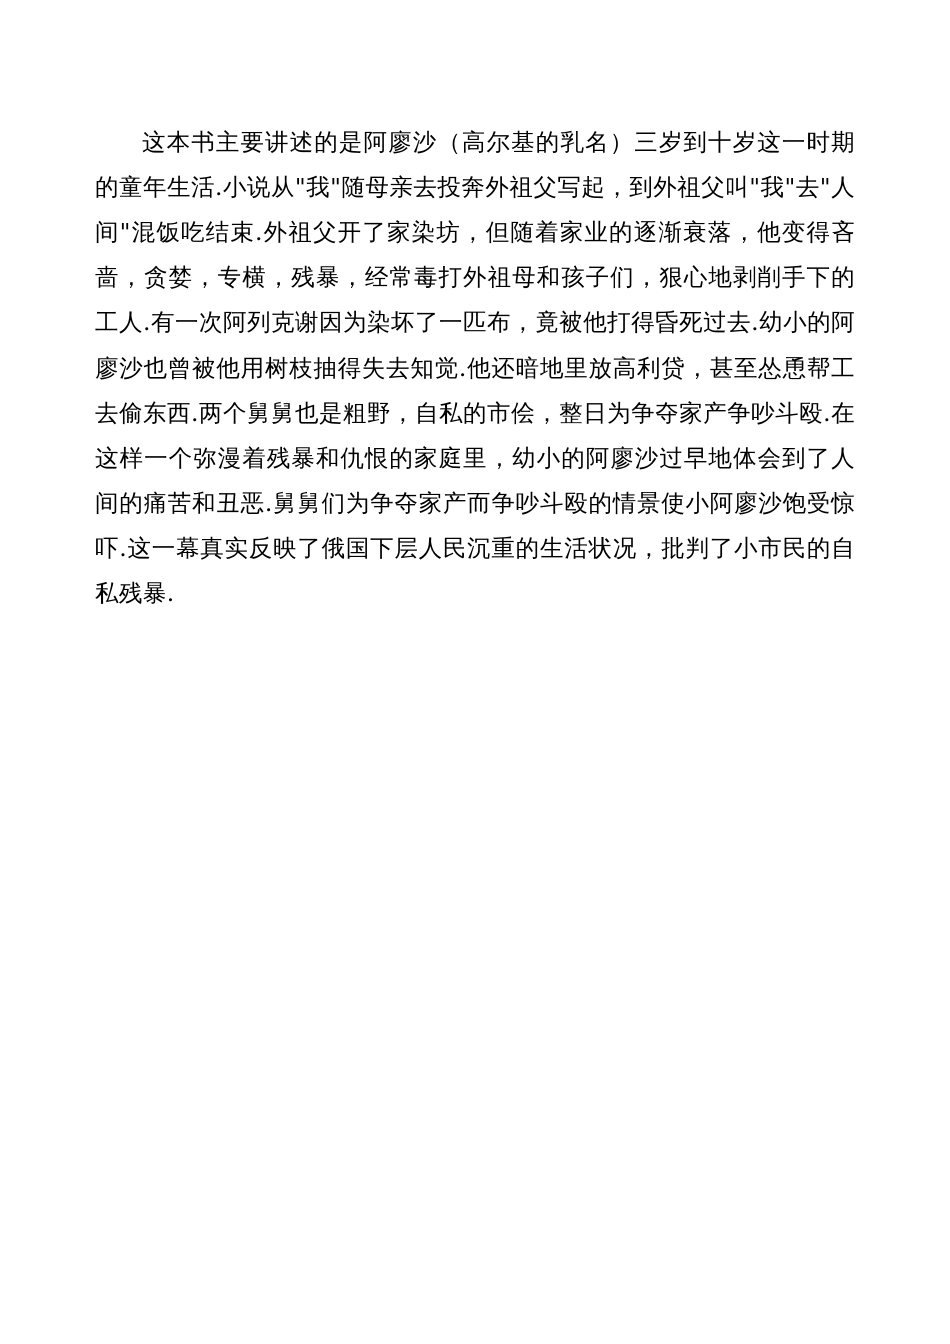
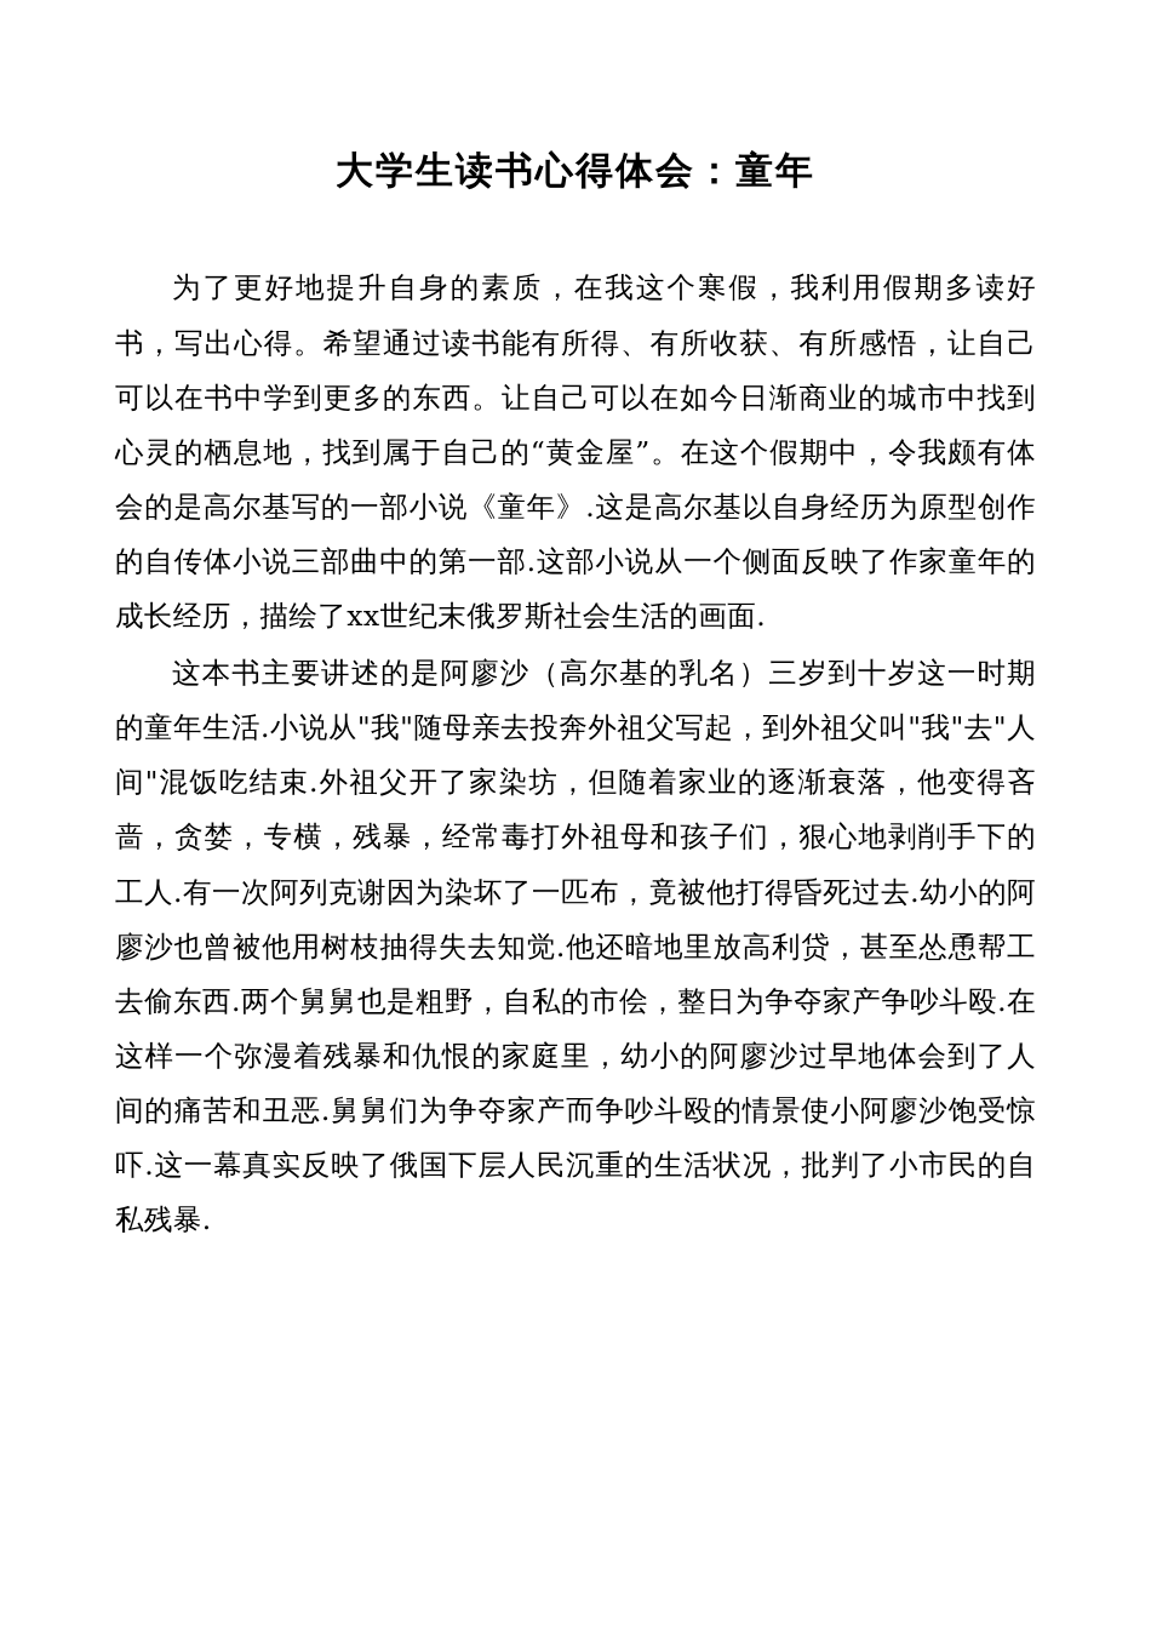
+ 大学生读书心得体会：童年
+ 为了更好地提升自身的素质，在我这个寒假，我利用假期多读好书，写出心得。希望通过读书能有所得、有所收获、有所感悟，让自己可以在书中学到更多的东西。让自己可以在如今日渐商业的城市中找到心灵的栖息地，找到属于自己的“黄金屋”。在这个假期中，令我颇有体会的是高尔基写的一部小说《童年》.这是高尔基以自身经历为原型创作的自传体小说三部曲中的第一部.这部小说从一个侧面反映了作家童年的成长经历，描绘了xx世纪末俄罗斯社会生活的画面.
  这本书主要讲述的是阿廖沙（高尔基的乳名）三岁到十岁这一时期的童年生活.小说从"我"随母亲去投奔外祖父写起，到外祖父叫"我"去"人间"混饭吃结束.外祖父开了家染坊，但随着家业的逐渐衰落，他变得吝啬，贪婪，专横，残暴，经常毒打外祖母和孩子们，狠心地剥削手下的工人.有一次阿列克谢因为染坏了一匹布，竟被他打得昏死过去.幼小的阿廖沙也曾被他用树枝抽得失去知觉.他还暗地里放高利贷，甚至怂恿帮工去偷东西.两个舅舅也是粗野，自私的市侩，整日为争夺家产争吵斗殴.在这样一个弥漫着残暴和仇恨的家庭里，幼小的阿廖沙过早地体会到了人间的痛苦和丑恶.舅舅们为争夺家产而争吵斗殴的情景使小阿廖沙饱受惊吓.这一幕真实反映了俄国下层人民沉重的生活状况，批判了小市民的自私残暴.
